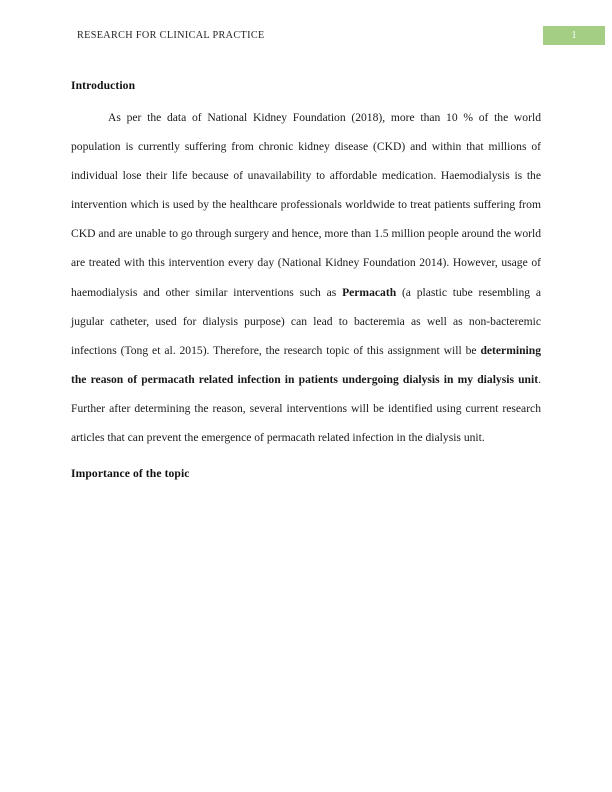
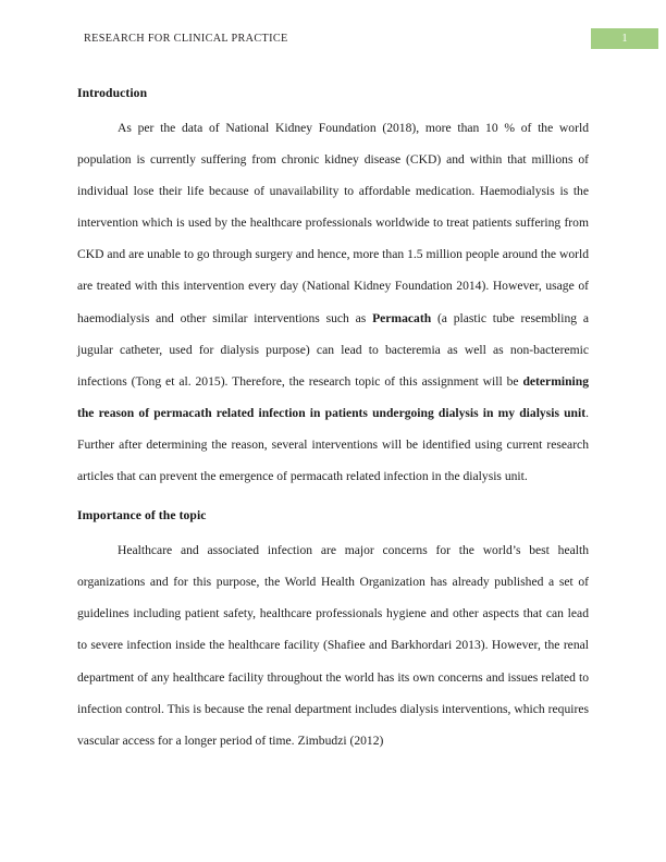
  RESEARCH FOR CLINICAL PRACTICE
  1
  Introduction
  As per the data of National Kidney Foundation (2018), more than 10 % of the world population is currently suffering from chronic kidney disease (CKD) and within that millions of individual lose their life because of unavailability to affordable medication. Haemodialysis is the intervention which is used by the healthcare professionals worldwide to treat patients suffering from CKD and are unable to go through surgery and hence, more than 1.5 million people around the world are treated with this intervention every day (National Kidney Foundation 2014). However, usage of haemodialysis and other similar interventions such as Permacath (a plastic tube resembling a jugular catheter, used for dialysis purpose) can lead to bacteremia as well as non-bacteremic infections (Tong et al. 2015). Therefore, the research topic of this assignment will be determining the reason of permacath related infection in patients undergoing dialysis in my dialysis unit. Further after determining the reason, several interventions will be identified using current research articles that can prevent the emergence of permacath related infection in the dialysis unit.
  Importance of the topic
+ Healthcare and associated infection are major concerns for the world’s best health organizations and for this purpose, the World Health Organization has already published a set of guidelines including patient safety, healthcare professionals hygiene and other aspects that can lead to severe infection inside the healthcare facility (Shafiee and Barkhordari 2013). However, the renal department of any healthcare facility throughout the world has its own concerns and issues related to infection control. This is because the renal department includes dialysis interventions, which requires vascular access for a longer period of time. Zimbudzi (2012)
